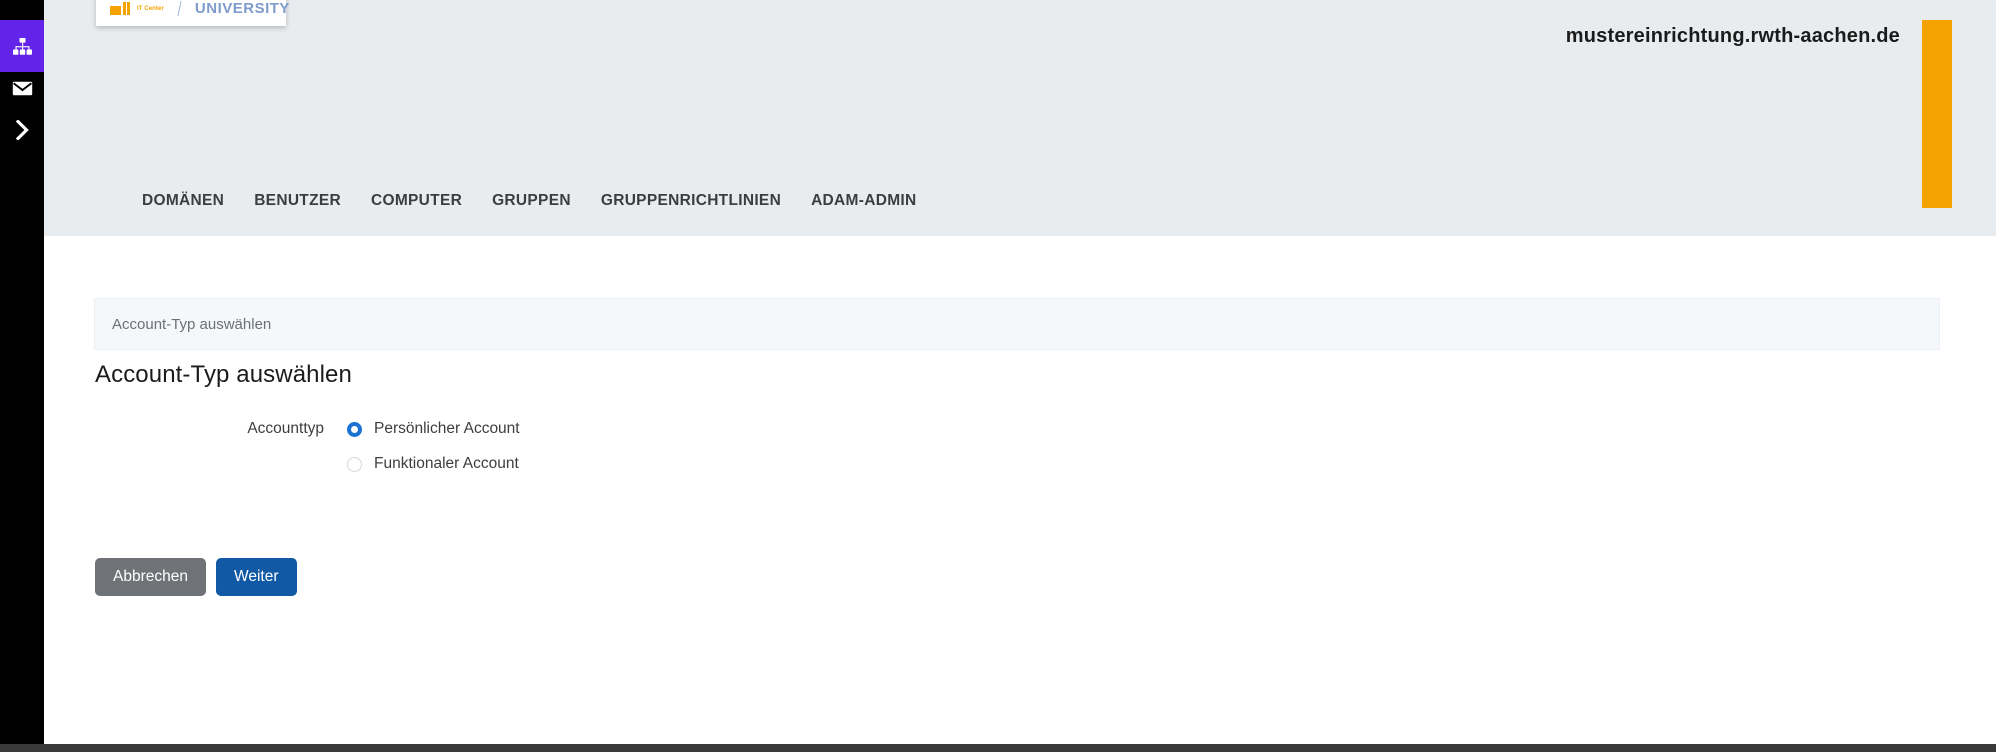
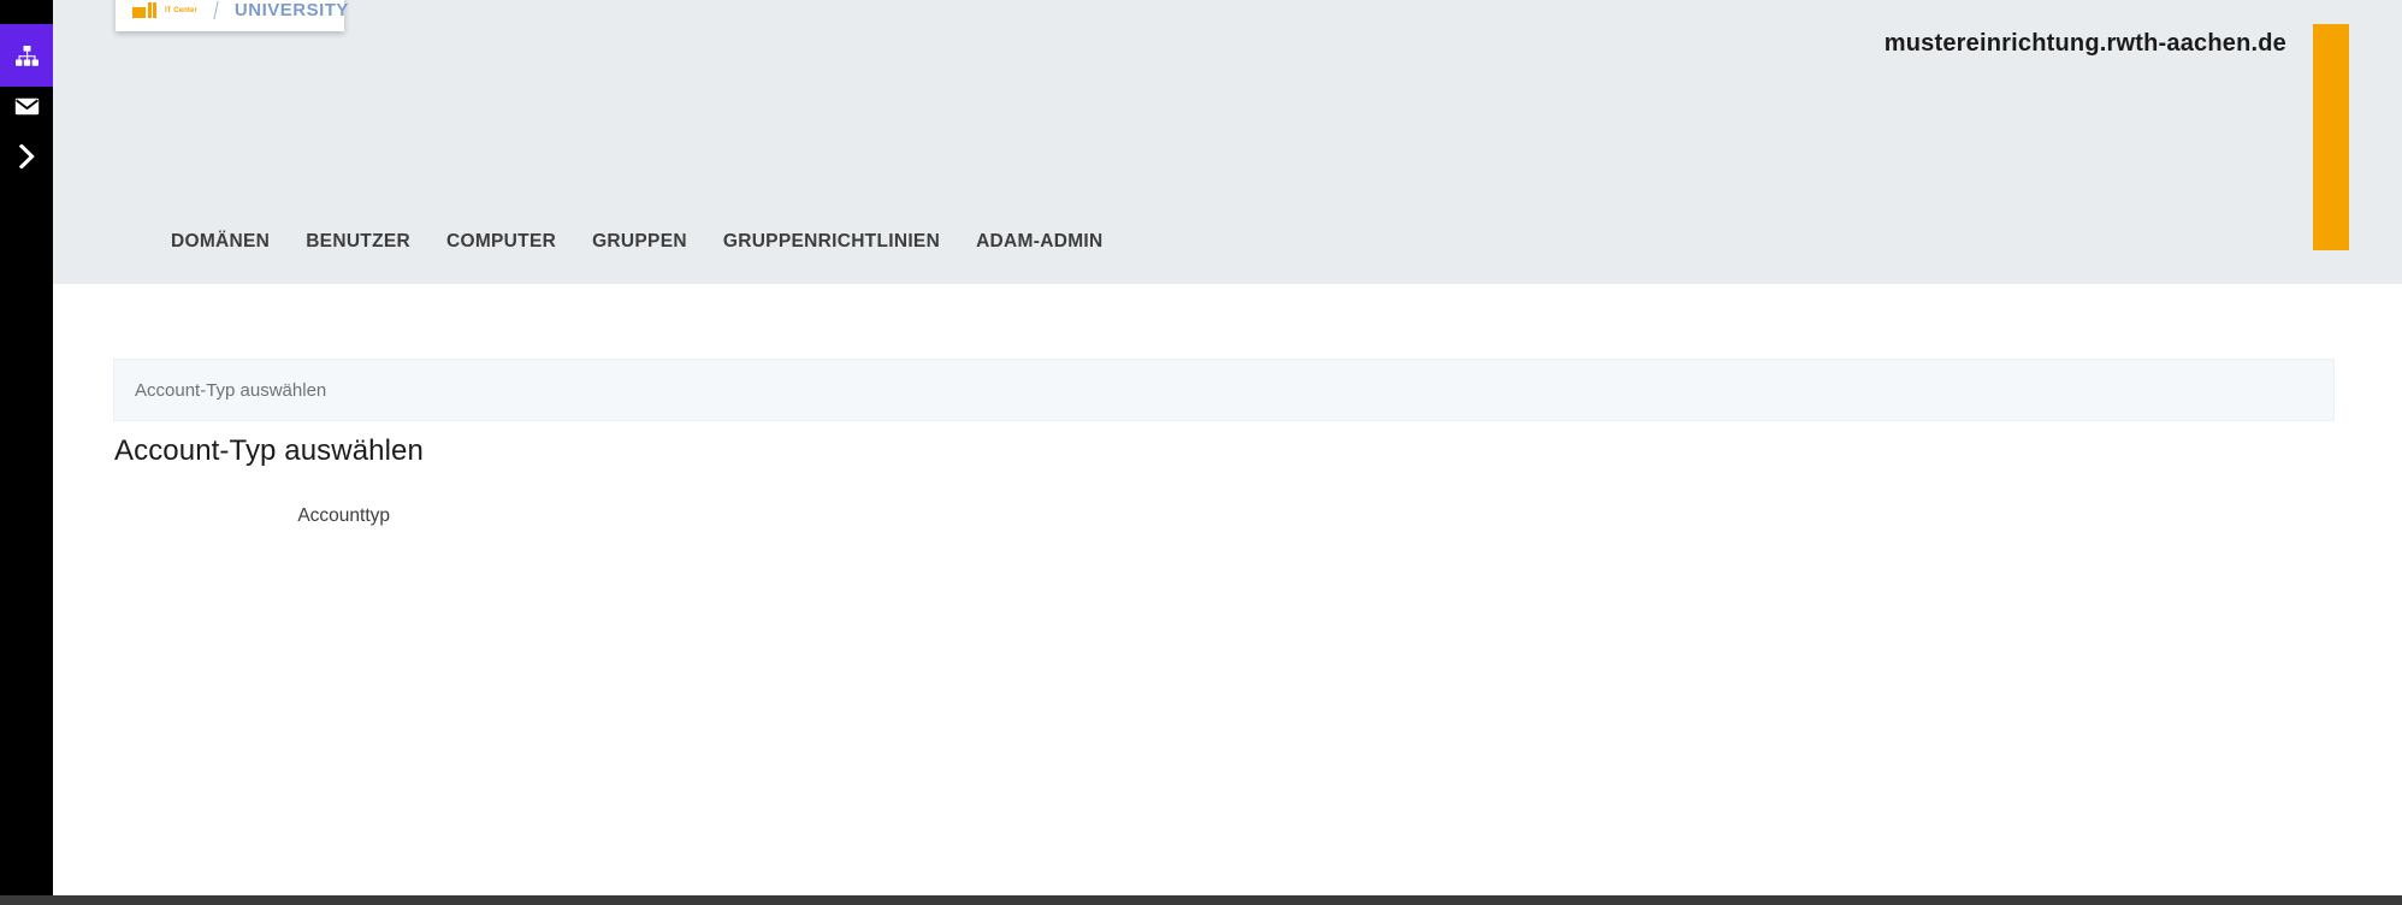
  mustereinrichtung.rwth-aachen.de
  DOMÄNEN
  BENUTZER
  COMPUTER
  GRUPPEN
  GRUPPENRICHTLINIEN
  ADAM-ADMIN
  UNIVERSITY
  Account-Typ auswählen
  Account-Typ auswählen
  Accounttyp
- Persönlicher Account
- Funktionaler Account
- Abbrechen
- Weiter
